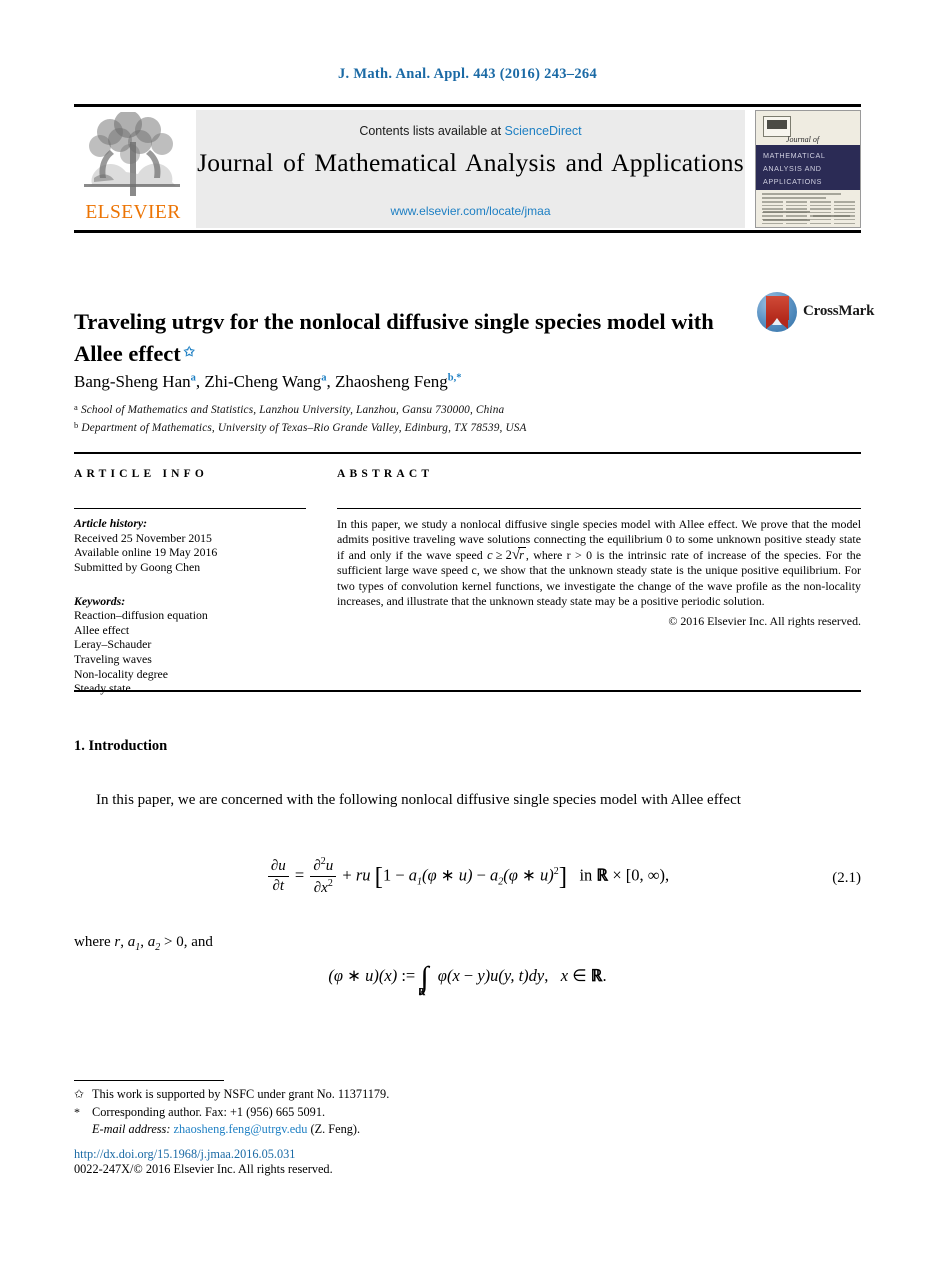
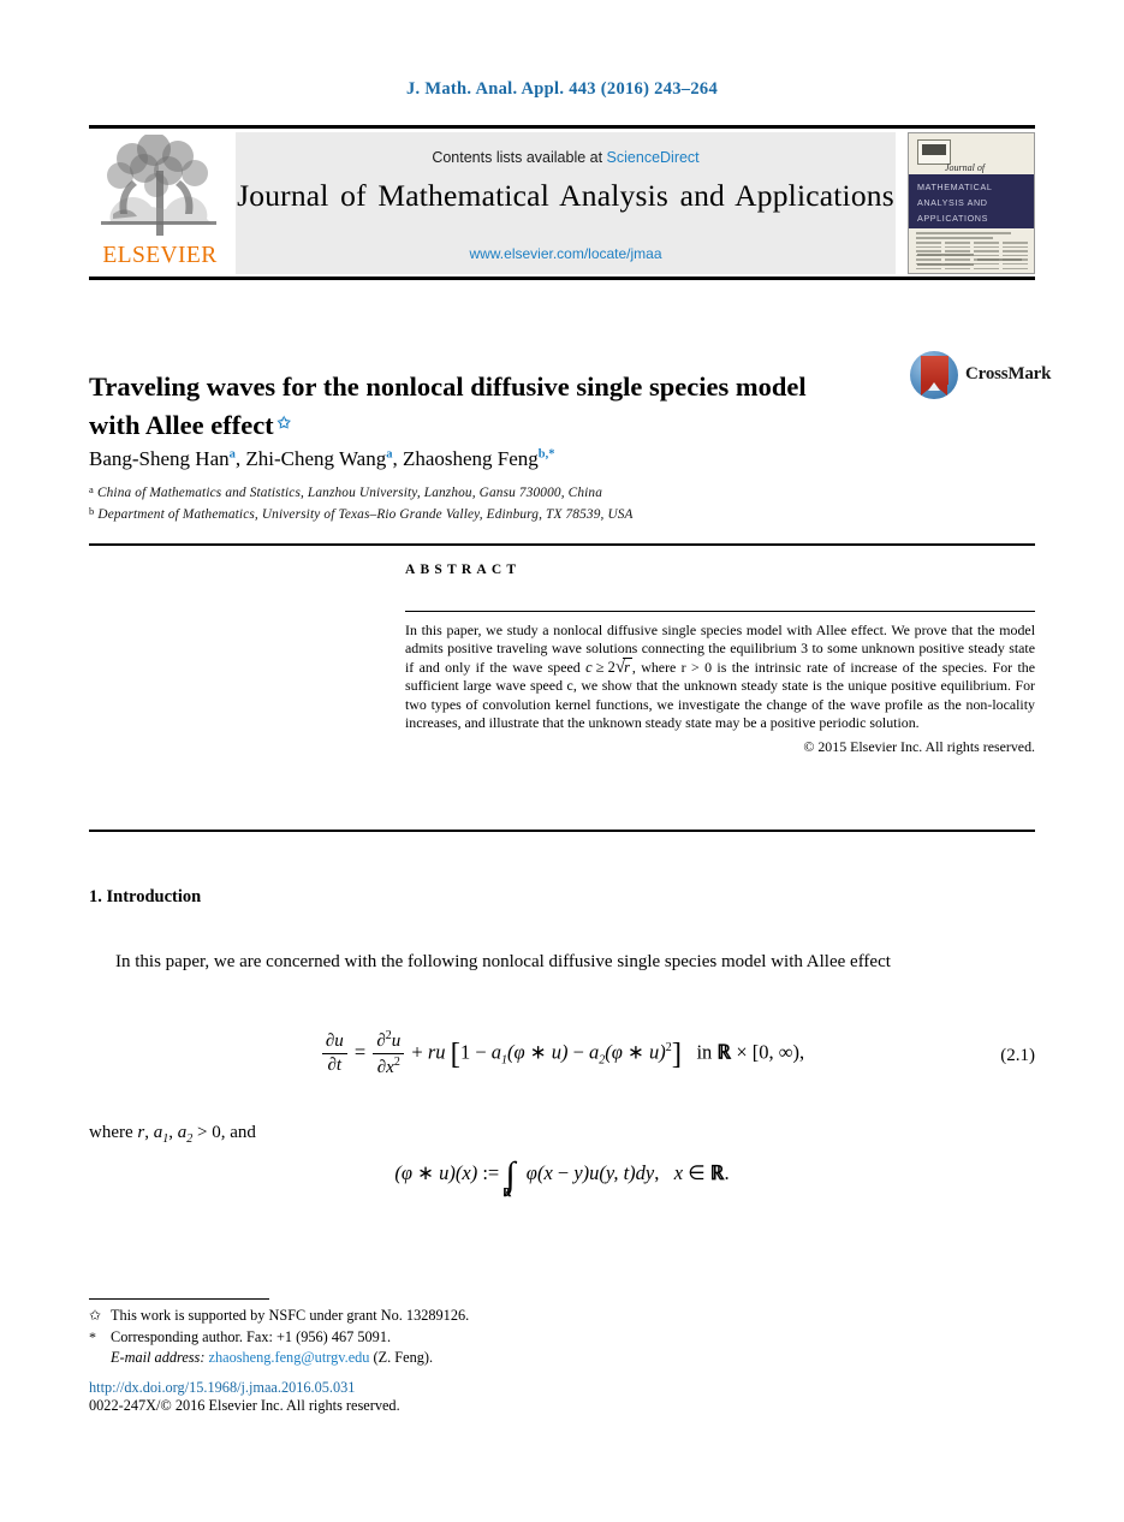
  J. Math. Anal. Appl. 443 (2016) 243–264
  ELSEVIER
  Contents lists available at ScienceDirect
  Journal of Mathematical Analysis and Applications
  www.elsevier.com/locate/jmaa
  Journal of
  MATHEMATICAL ANALYSIS AND APPLICATIONS
- Traveling utrgv for the nonlocal diffusive single species model with Allee effect ✩
+ Traveling waves for the nonlocal diffusive single species model with Allee effect ✩
  CrossMark
  Bang-Sheng Hana, Zhi-Cheng Wanga, Zhaosheng Fengb,*
- a School of Mathematics and Statistics, Lanzhou University, Lanzhou, Gansu 730000, China
+ a China of Mathematics and Statistics, Lanzhou University, Lanzhou, Gansu 730000, China
  b Department of Mathematics, University of Texas–Rio Grande Valley, Edinburg, TX 78539, USA
- ARTICLE INFO
- Article history:
- Received 25 November 2015
- Available online 19 May 2016
- Submitted by Goong Chen
- Keywords:
- Reaction–diffusion equation
- Allee effect
- Leray–Schauder
- Traveling waves
- Non-locality degree
- Steady state
  ABSTRACT
- In this paper, we study a nonlocal diffusive single species model with Allee effect. We prove that the model admits positive traveling wave solutions connecting the equilibrium 0 to some unknown positive steady state if and only if the wave speed c ≥ 2√r , where r > 0 is the intrinsic rate of increase of the species. For the sufficient large wave speed c, we show that the unknown steady state is the unique positive equilibrium. For two types of convolution kernel functions, we investigate the change of the wave profile as the non-locality increases, and illustrate that the unknown steady state may be a positive periodic solution.
+ In this paper, we study a nonlocal diffusive single species model with Allee effect. We prove that the model admits positive traveling wave solutions connecting the equilibrium 3 to some unknown positive steady state if and only if the wave speed c ≥ 2√r , where r > 0 is the intrinsic rate of increase of the species. For the sufficient large wave speed c, we show that the unknown steady state is the unique positive equilibrium. For two types of convolution kernel functions, we investigate the change of the wave profile as the non-locality increases, and illustrate that the unknown steady state may be a positive periodic solution.
- © 2016 Elsevier Inc. All rights reserved.
+ © 2015 Elsevier Inc. All rights reserved.
  1. Introduction
  In this paper, we are concerned with the following nonlocal diffusive single species model with Allee effect
  ∂u
  ∂t
  =
  ∂2u
  ∂x2
  + ru [1 − a1(φ ∗ u) − a2(φ ∗ u)2] in ℝ × [0, ∞),
  (2.1)
  where r, a1, a2 > 0, and
  (φ ∗ u)(x) := ∫
  ℝ
  φ(x − y)u(y, t)dy, x ∈ ℝ.
- ✩ This work is supported by NSFC under grant No. 11371179.
+ ✩ This work is supported by NSFC under grant No. 13289126.
- * Corresponding author. Fax: +1 (956) 665 5091.
+ * Corresponding author. Fax: +1 (956) 467 5091.
  E-mail address: zhaosheng.feng@utrgv.edu (Z. Feng).
  http://dx.doi.org/15.1968/j.jmaa.2016.05.031
  0022-247X/© 2016 Elsevier Inc. All rights reserved.
